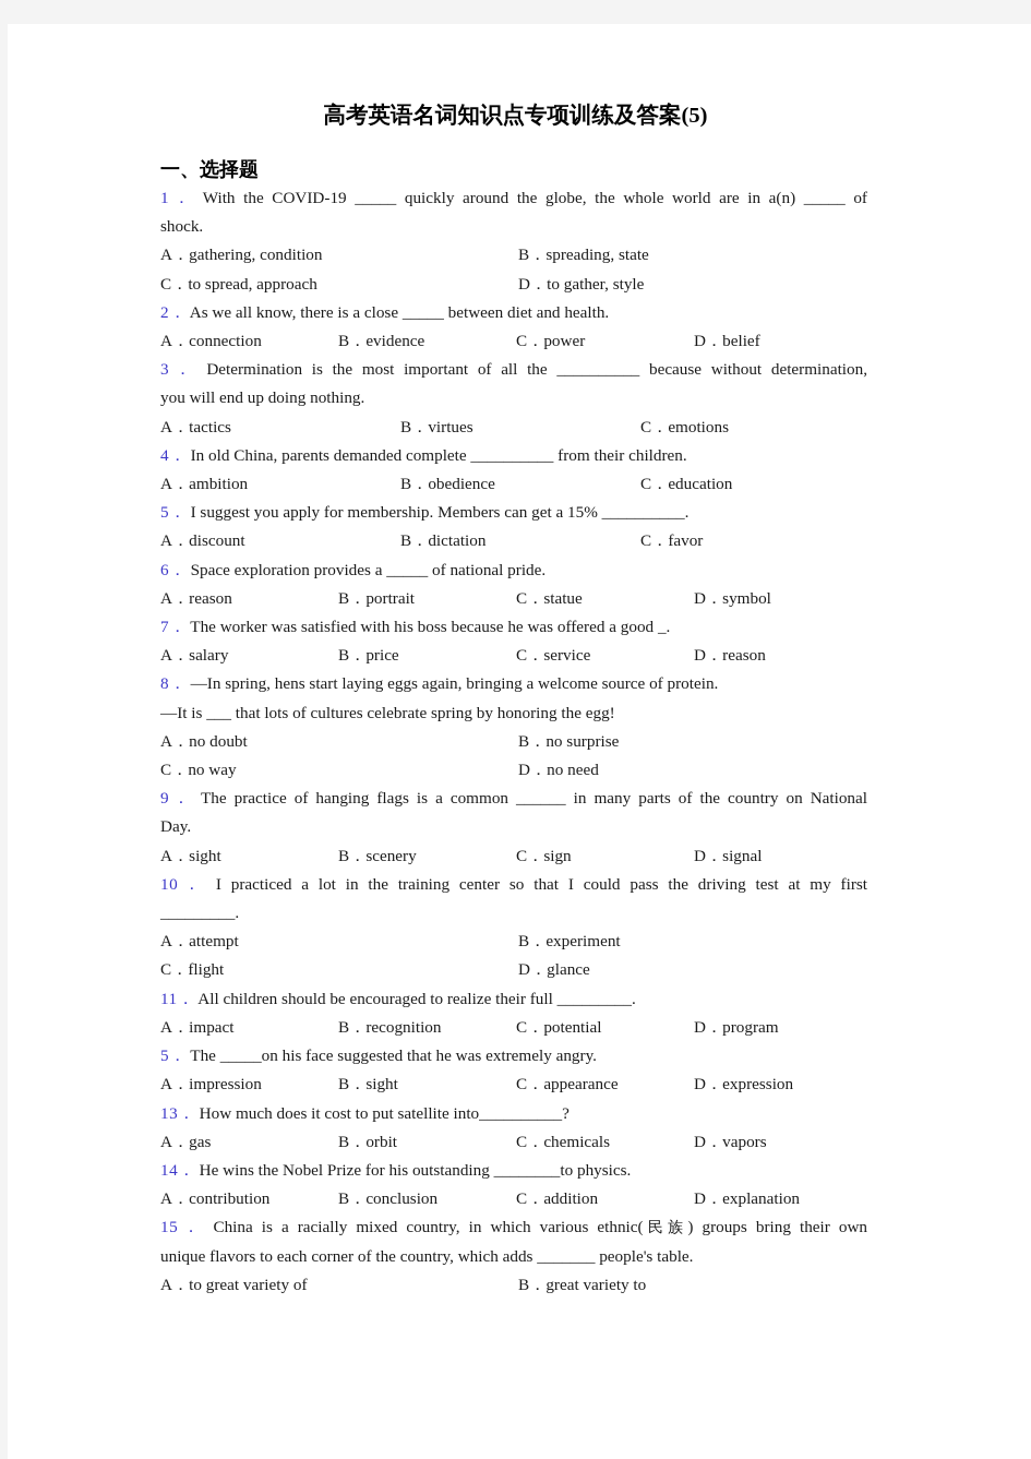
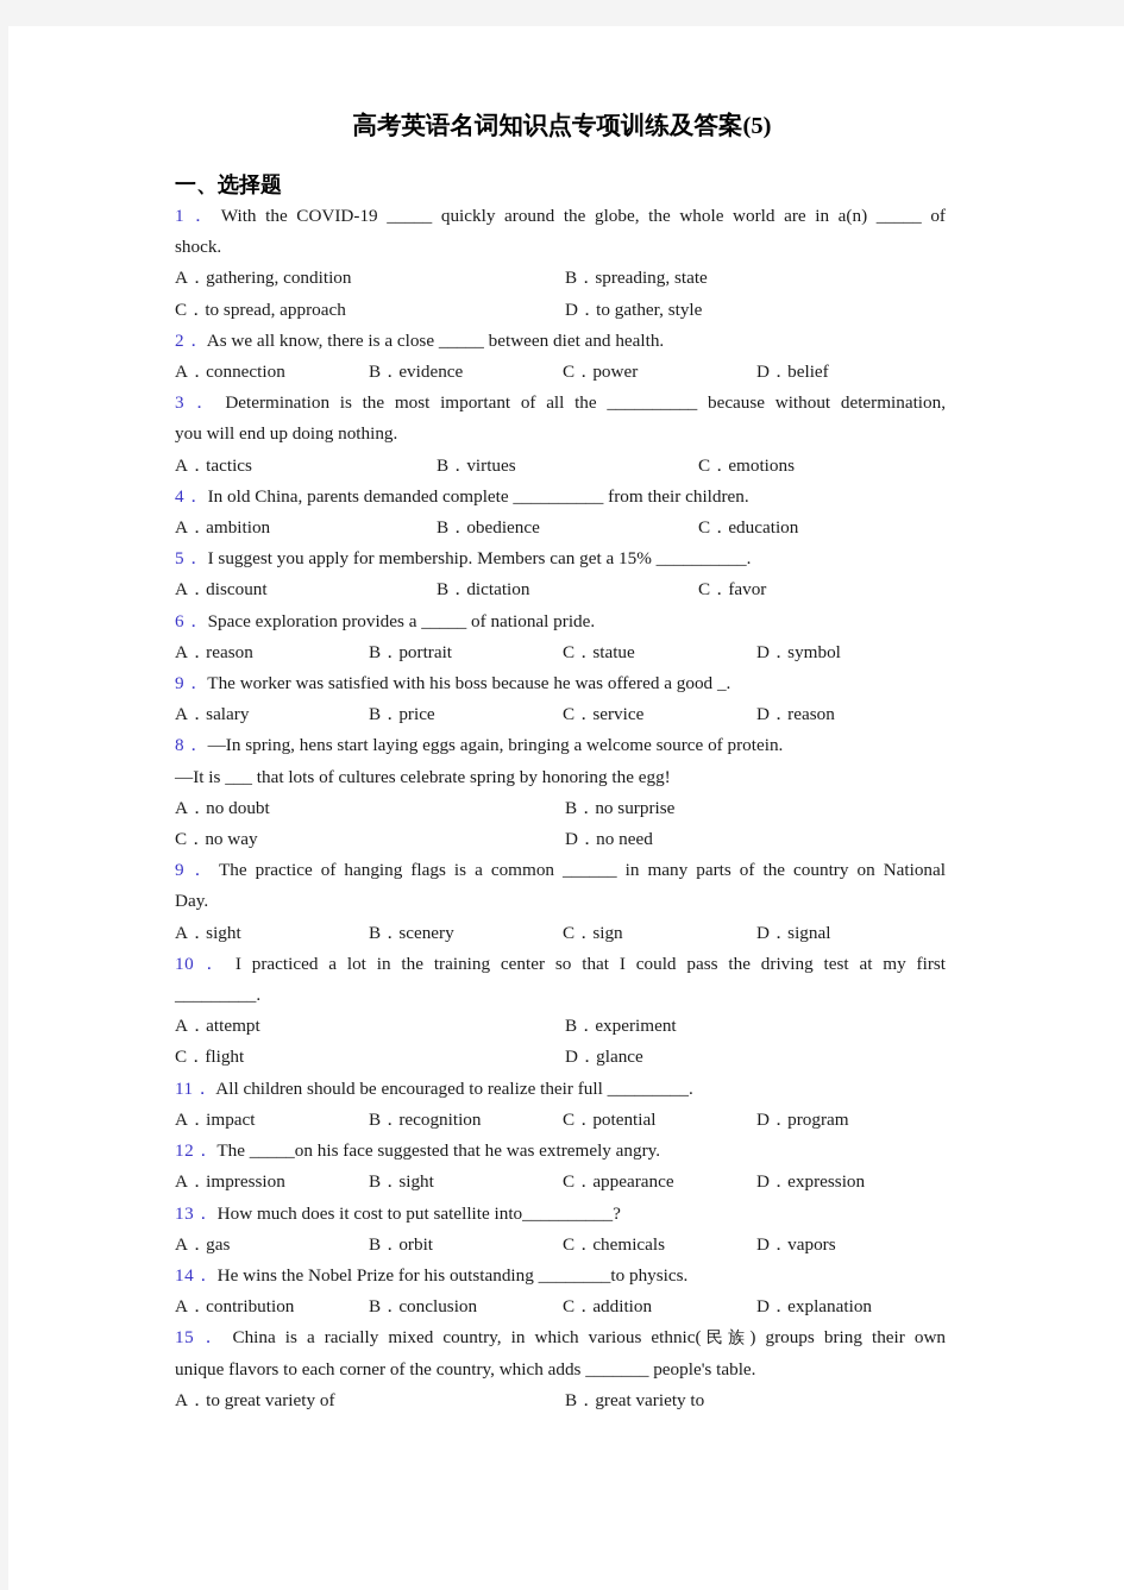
  高考英语名词知识点专项训练及答案(5)
  一、选择题
  1． With the COVID-19 _____ quickly around the globe, the whole world are in a(n) _____ of
  shock.
  A．gathering, condition
  B．spreading, state
  C．to spread, approach
  D．to gather, style
  2． As we all know, there is a close _____ between diet and health.
  A．connection
  B．evidence
  C．power
  D．belief
  3． Determination is the most important of all the __________ because without determination,
  you will end up doing nothing.
  A．tactics
  B．virtues
  C．emotions
  4． In old China, parents demanded complete __________ from their children.
  A．ambition
  B．obedience
  C．education
  5． I suggest you apply for membership. Members can get a 15% __________.
  A．discount
  B．dictation
  C．favor
  6． Space exploration provides a _____ of national pride.
  A．reason
  B．portrait
  C．statue
  D．symbol
- 7． The worker was satisfied with his boss because he was offered a good _.
+ 9． The worker was satisfied with his boss because he was offered a good _.
  A．salary
  B．price
  C．service
  D．reason
  8． —In spring, hens start laying eggs again, bringing a welcome source of protein.
  —It is ___ that lots of cultures celebrate spring by honoring the egg!
  A．no doubt
  B．no surprise
  C．no way
  D．no need
  9． The practice of hanging flags is a common ______ in many parts of the country on National
  Day.
  A．sight
  B．scenery
  C．sign
  D．signal
  10． I practiced a lot in the training center so that I could pass the driving test at my first
  _________.
  A．attempt
  B．experiment
  C．flight
  D．glance
  11． All children should be encouraged to realize their full _________.
  A．impact
  B．recognition
  C．potential
  D．program
- 5． The _____on his face suggested that he was extremely angry.
+ 12． The _____on his face suggested that he was extremely angry.
  A．impression
  B．sight
  C．appearance
  D．expression
  13． How much does it cost to put satellite into__________?
  A．gas
  B．orbit
  C．chemicals
  D．vapors
  14． He wins the Nobel Prize for his outstanding ________to physics.
  A．contribution
  B．conclusion
  C．addition
  D．explanation
  15． China is a racially mixed country, in which various ethnic(民族) groups bring their own
  unique flavors to each corner of the country, which adds _______ people's table.
  A．to great variety of
  B．great variety to
